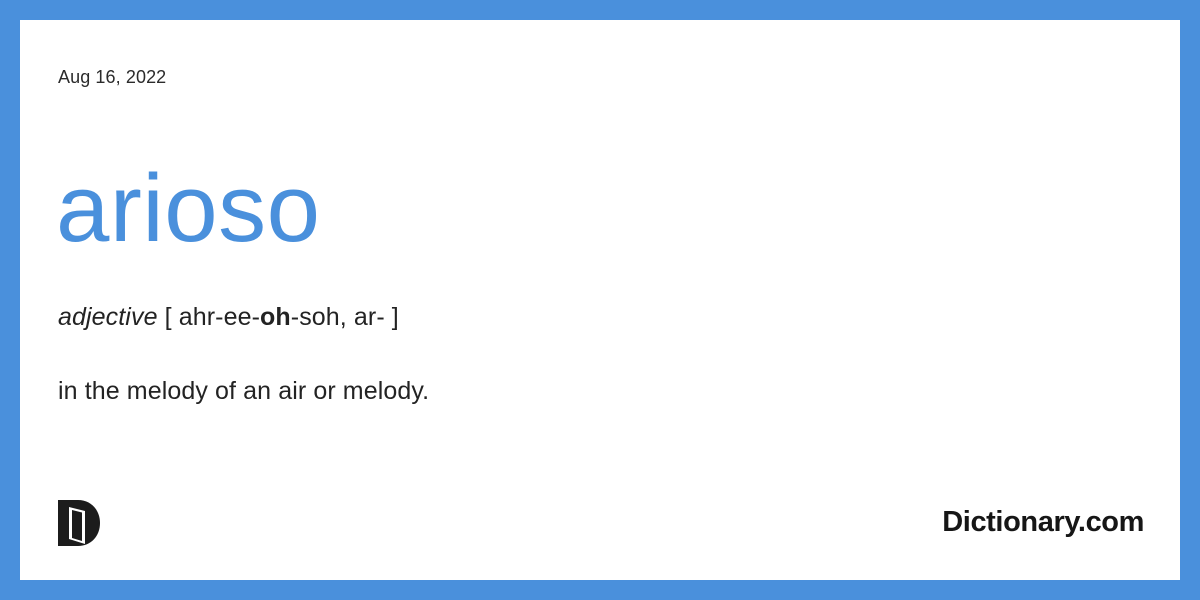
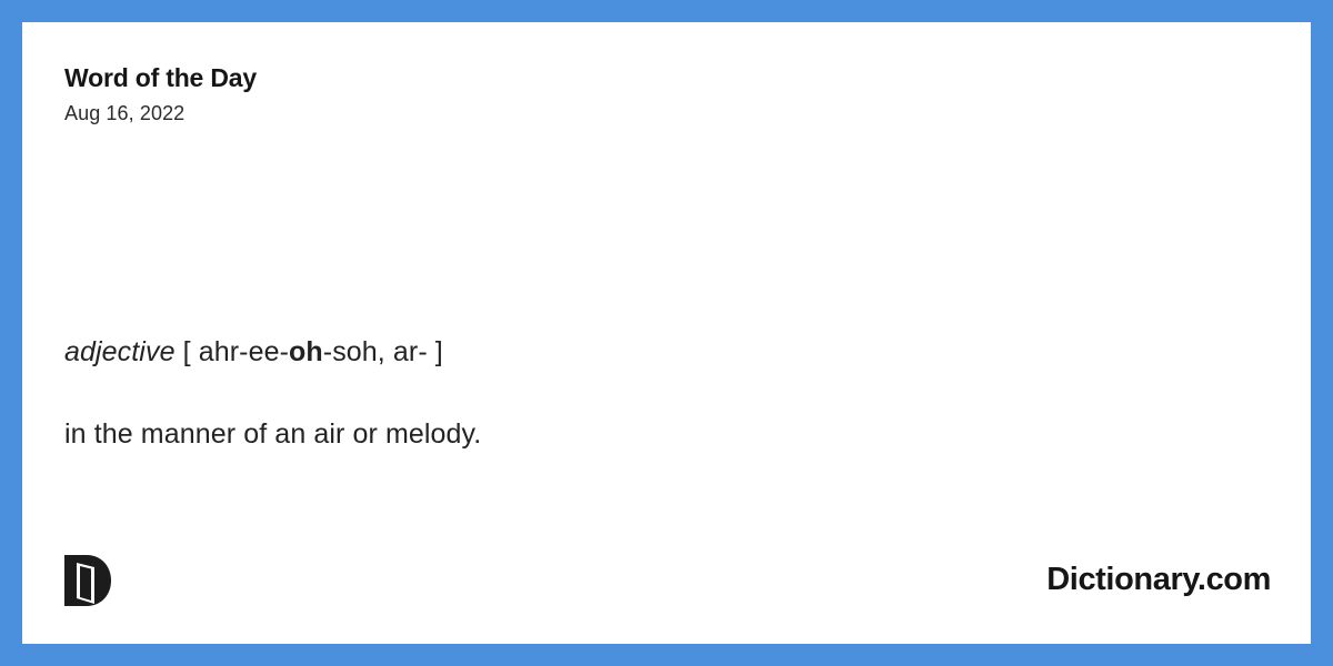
+ Word of the Day
  Aug 16, 2022
- arioso
  adjective [ ahr-ee-oh-soh, ar- ]
- in the melody of an air or melody.
+ in the manner of an air or melody.
  Dictionary.com
